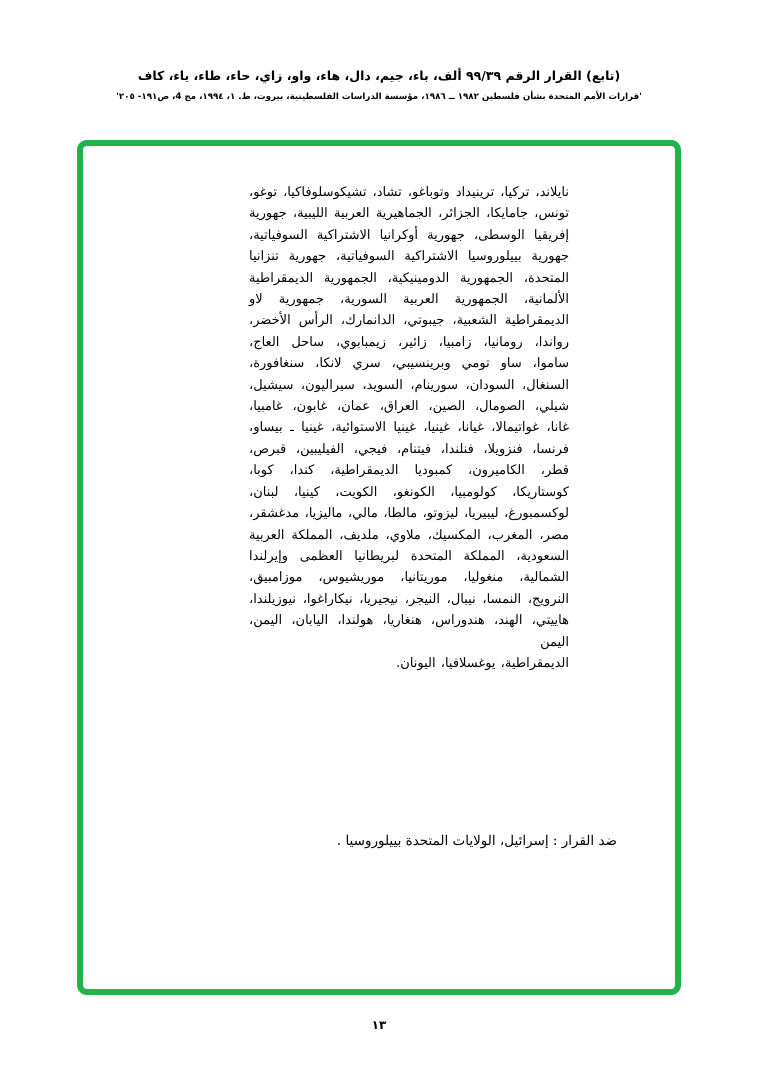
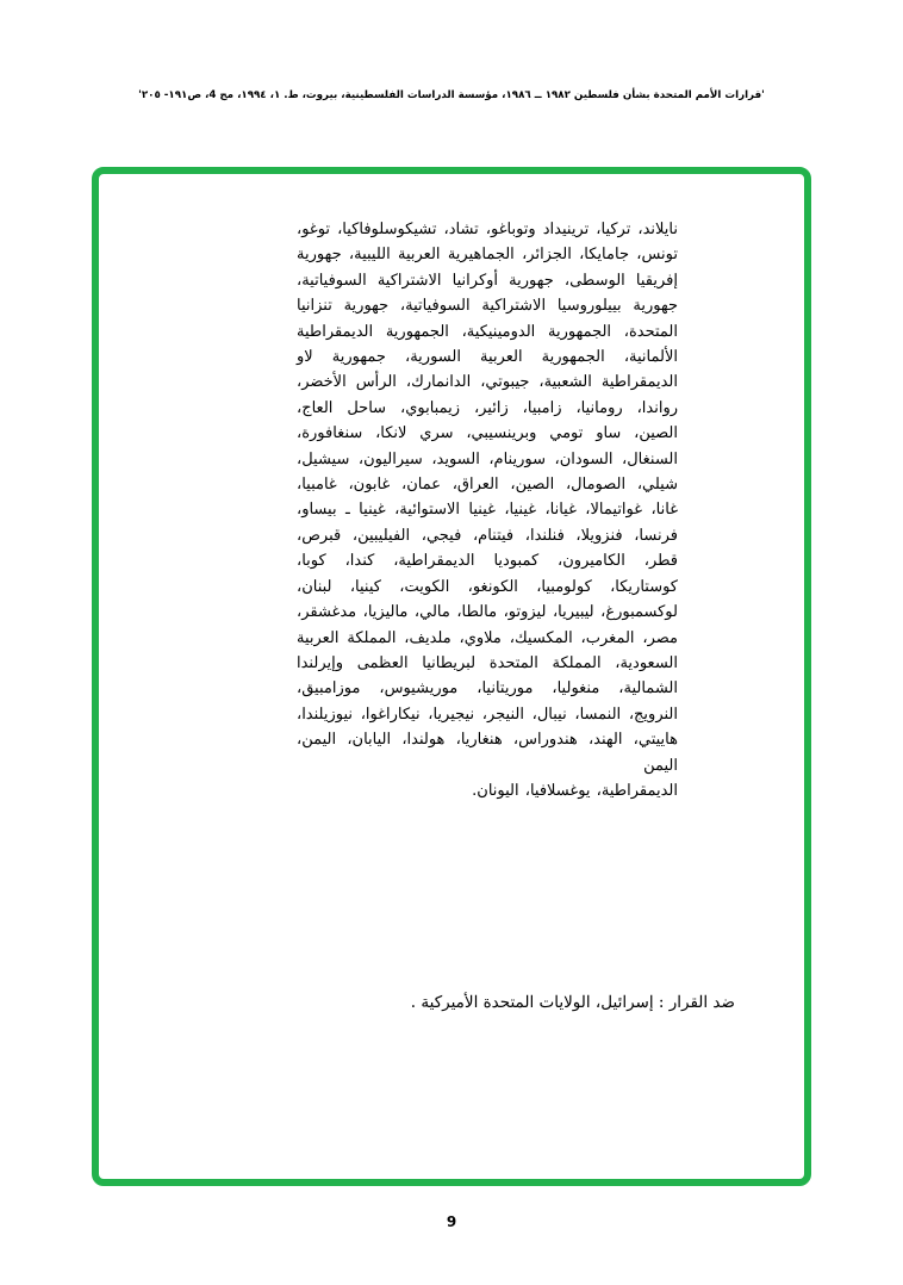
- (تابع) القرار الرقم ٩٩/٣٩ ألف، باء، جيم، دال، هاء، واو، زاي، حاء، طاء، ياء، كاف
  'قرارات الأمم المتحدة بشأن فلسطين ١٩٨٢ ــ ١٩٨٦، مؤسسة الدراسات الفلسطينية، بيروت، ط. ١، ١٩٩٤، مج 4، ص١٩١- ٢٠٥'
- نايلاند، تركيا، ترينيداد وتوباغو، تشاد، تشيكوسلوفاكيا، توغو، تونس، جامايكا، الجزائر، الجماهيرية العربية الليبية، جهورية إفريقيا الوسطى، جهورية أوكرانيا الاشتراكية السوفياتية، جهورية بييلوروسيا الاشتراكية السوفياتية، جهورية تنزانيا المتحدة، الجمهورية الدومينيكية، الجمهورية الديمقراطية الألمانية، الجمهورية العربية السورية، جمهورية لاو الديمقراطية الشعبية، جيبوتي، الدانمارك، الرأس الأخضر، رواندا، رومانيا، زامبيا، زائير، زيمبابوي، ساحل العاج، ساموا، ساو تومي وبرينسيبي، سري لانكا، سنغافورة، السنغال، السودان، سورينام، السويد، سيراليون، سيشيل، شيلي، الصومال، الصين، العراق، عمان، غابون، غامبيا، غانا، غواتيمالا، غيانا، غينيا، غينيا الاستوائية، غينيا ـ بيساو، فرنسا، فنزويلا، فنلندا، فيتنام، فيجي، الفيليبين، قبرص، قطر، الكاميرون، كمبوديا الديمقراطية، كندا، كوبا، كوستاريكا، كولومبيا، الكونغو، الكويت، كينيا، لبنان، لوكسمبورغ، ليبيريا، ليزوتو، مالطا، مالي، ماليزيا، مدغشقر، مصر، المغرب، المكسيك، ملاوي، ملديف، المملكة العربية السعودية، المملكة المتحدة لبريطانيا العظمى وإيرلندا الشمالية، منغوليا، موريتانيا، موريشيوس، موزامبيق، النرويج، النمسا، نيبال، النيجر، نيجيريا، نيكاراغوا، نيوزيلندا، هاييتي، الهند، هندوراس، هنغاريا، هولندا، اليابان، اليمن، اليمن
+ نايلاند، تركيا، ترينيداد وتوباغو، تشاد، تشيكوسلوفاكيا، توغو، تونس، جامايكا، الجزائر، الجماهيرية العربية الليبية، جهورية إفريقيا الوسطى، جهورية أوكرانيا الاشتراكية السوفياتية، جهورية بييلوروسيا الاشتراكية السوفياتية، جهورية تنزانيا المتحدة، الجمهورية الدومينيكية، الجمهورية الديمقراطية الألمانية، الجمهورية العربية السورية، جمهورية لاو الديمقراطية الشعبية، جيبوتي، الدانمارك، الرأس الأخضر، رواندا، رومانيا، زامبيا، زائير، زيمبابوي، ساحل العاج، الصين، ساو تومي وبرينسيبي، سري لانكا، سنغافورة، السنغال، السودان، سورينام، السويد، سيراليون، سيشيل، شيلي، الصومال، الصين، العراق، عمان، غابون، غامبيا، غانا، غواتيمالا، غيانا، غينيا، غينيا الاستوائية، غينيا ـ بيساو، فرنسا، فنزويلا، فنلندا، فيتنام، فيجي، الفيليبين، قبرص، قطر، الكاميرون، كمبوديا الديمقراطية، كندا، كوبا، كوستاريكا، كولومبيا، الكونغو، الكويت، كينيا، لبنان، لوكسمبورغ، ليبيريا، ليزوتو، مالطا، مالي، ماليزيا، مدغشقر، مصر، المغرب، المكسيك، ملاوي، ملديف، المملكة العربية السعودية، المملكة المتحدة لبريطانيا العظمى وإيرلندا الشمالية، منغوليا، موريتانيا، موريشيوس، موزامبيق، النرويج، النمسا، نيبال، النيجر، نيجيريا، نيكاراغوا، نيوزيلندا، هاييتي، الهند، هندوراس، هنغاريا، هولندا، اليابان، اليمن، اليمن
  الديمقراطية، يوغسلافيا، اليونان.
- ضد القرار : إسرائيل، الولايات المتحدة بييلوروسيا .
+ ضد القرار : إسرائيل، الولايات المتحدة الأميركية .
- ١٣
+ 9
